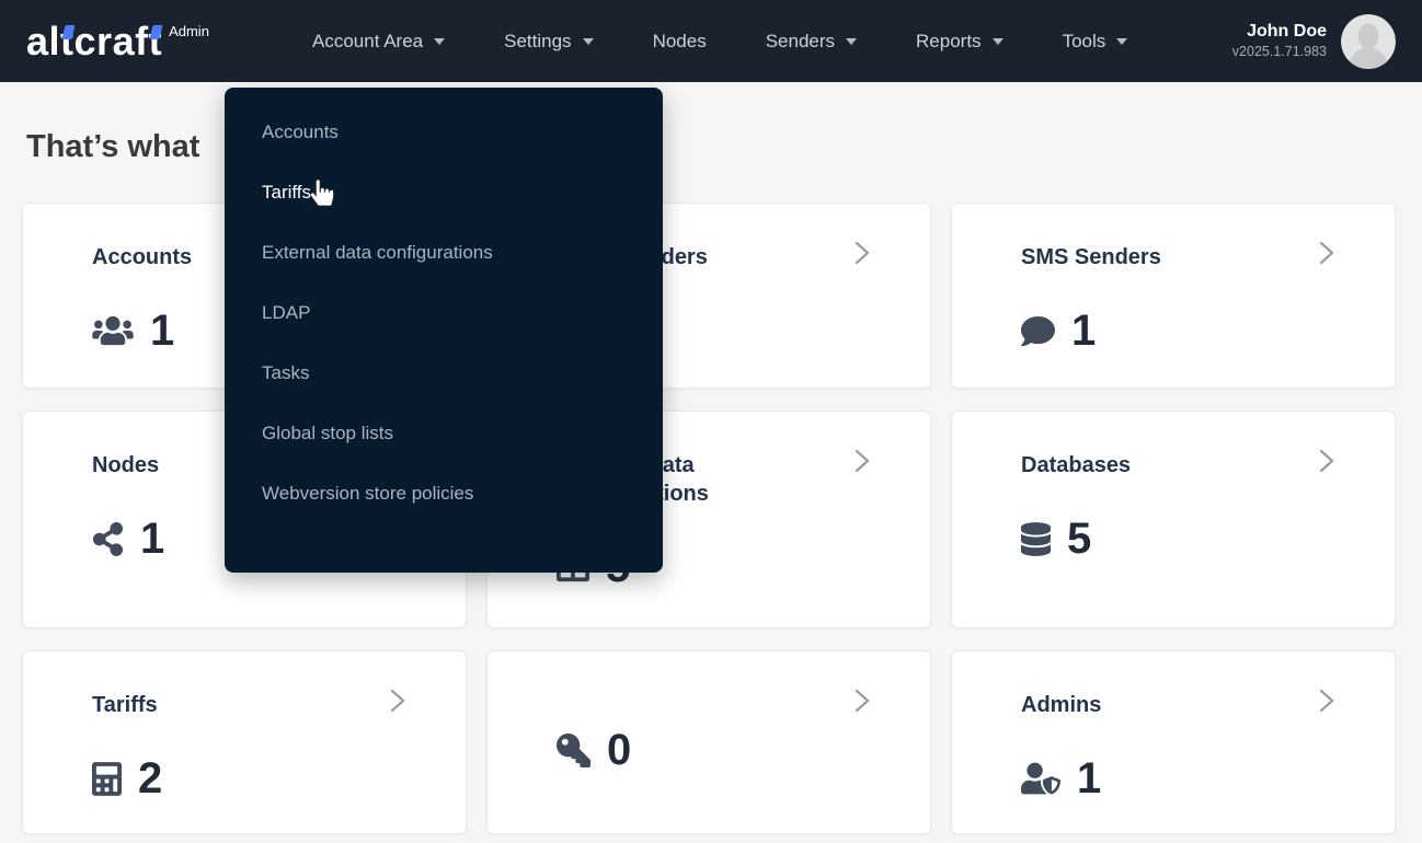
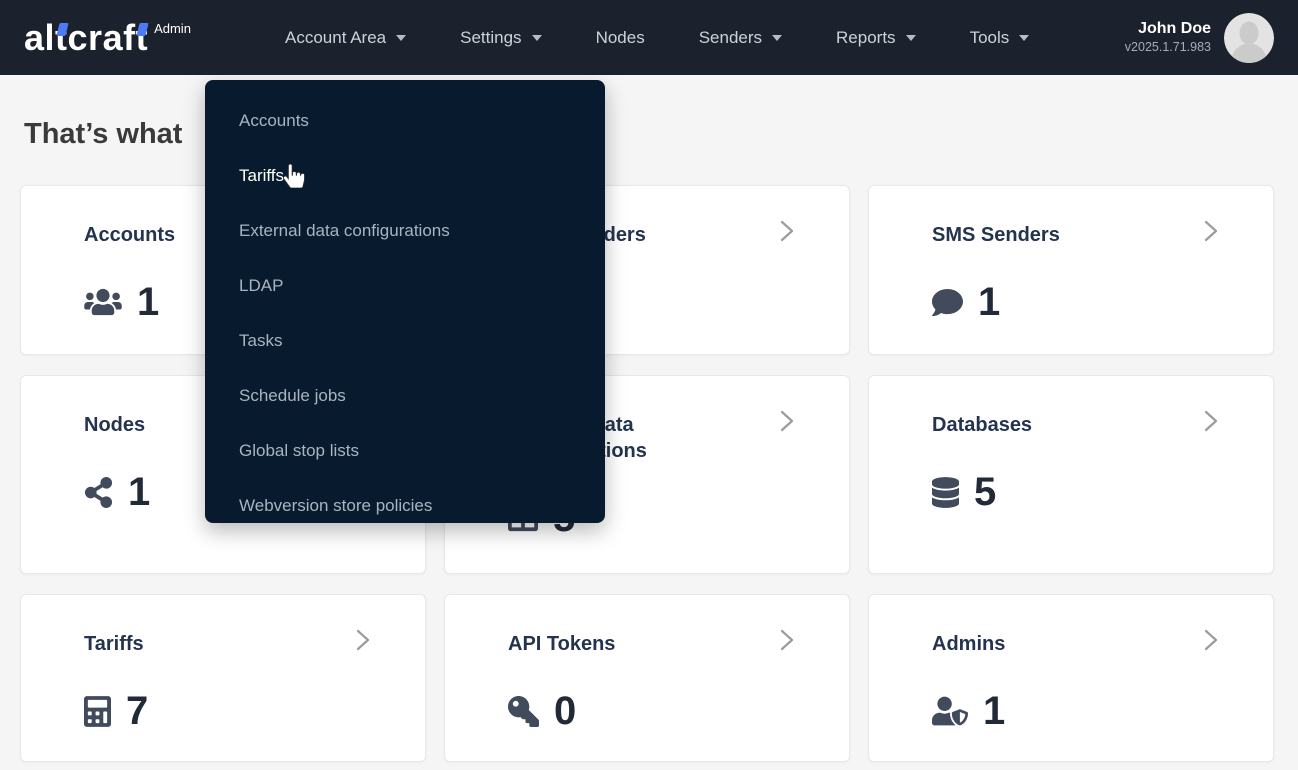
  altcraft
  Admin
  Account Area
  Settings
  Nodes
  Senders
  Reports
  Tools
  John Doe
  v2025.1.71.983
  Accounts
  Tariffs
  External data configurations
  LDAP
  Tasks
+ Schedule jobs
  Global stop lists
  Webversion store policies
  That’s what
  Accounts
  1
  SMS Senders
  1
  Nodes
  1
  Databases
  5
  Tariffs
- 2
+ 7
+ API Tokens
  0
  Admins
  1
